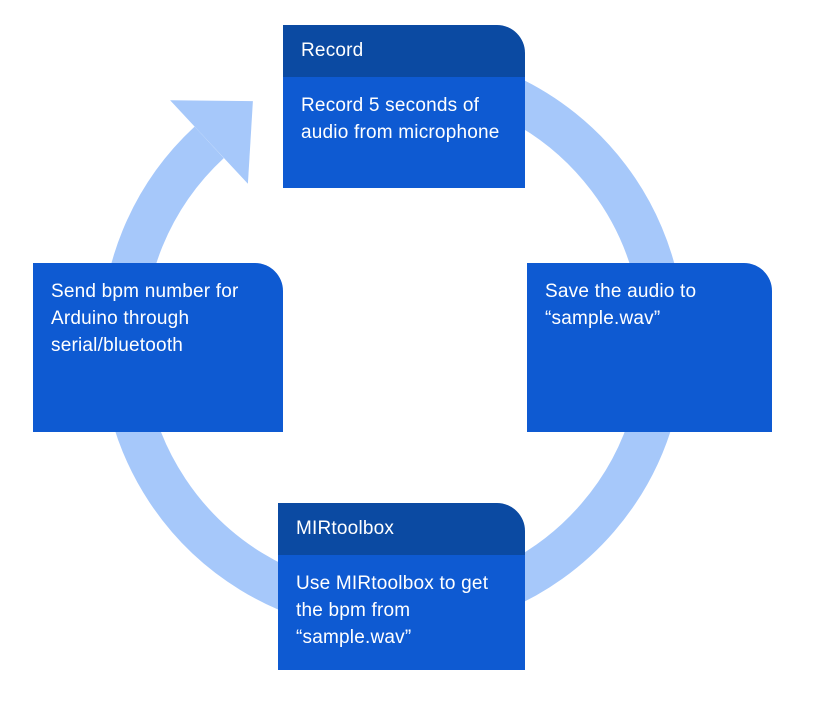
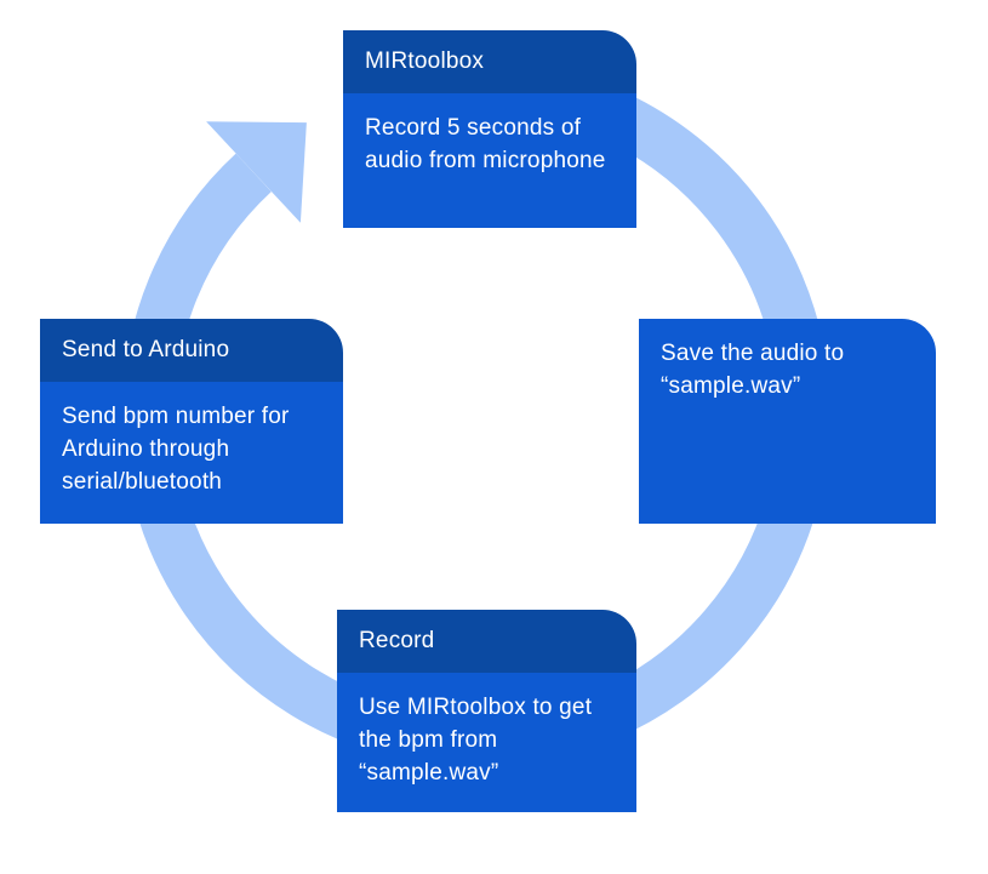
- Record
+ MIRtoolbox
  Record 5 seconds of
  audio from microphone
  Save the audio to
  “sample.wav”
- MIRtoolbox
+ Record
  Use MIRtoolbox to get
  the bpm from
  “sample.wav”
+ Send to Arduino
  Send bpm number for
  Arduino through
  serial/bluetooth
